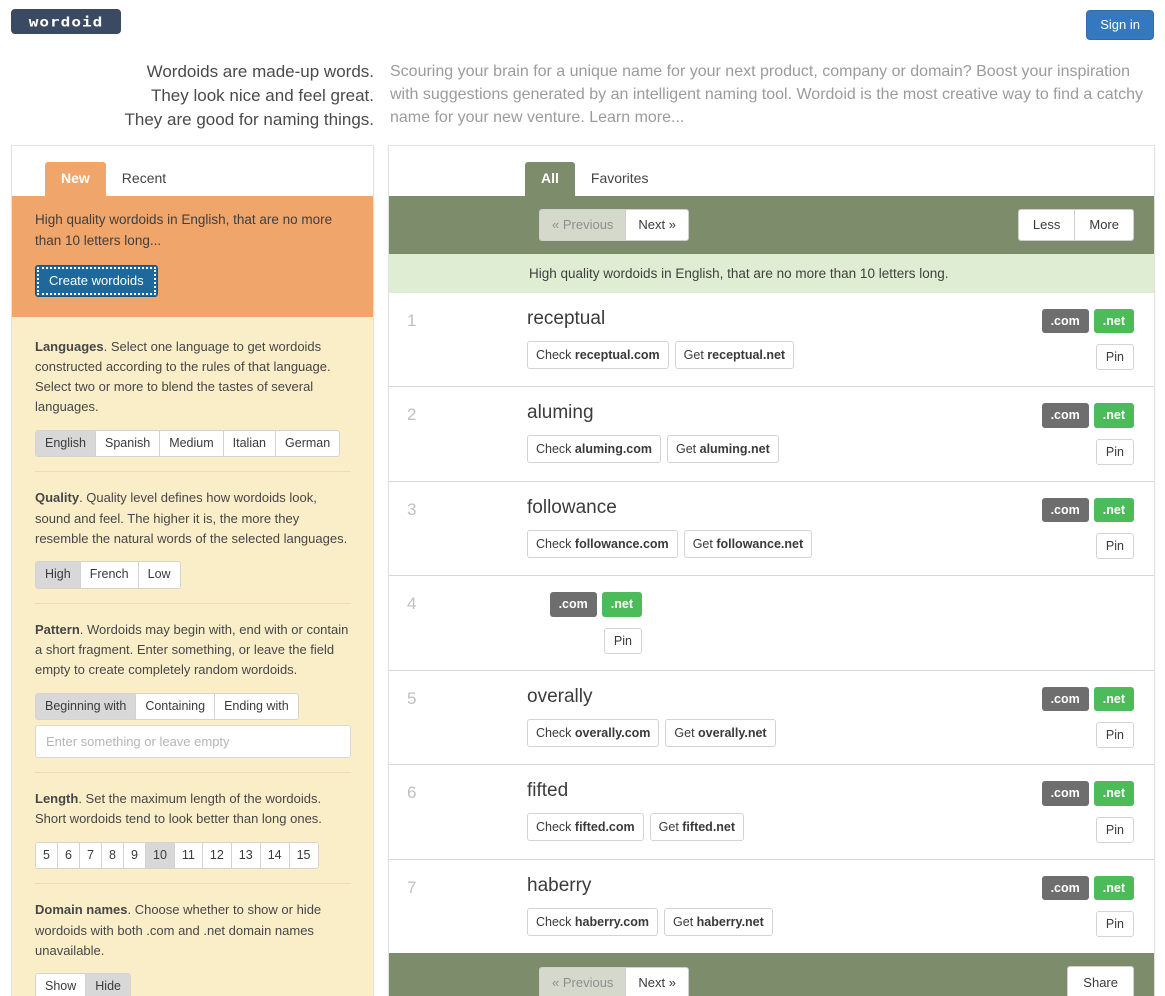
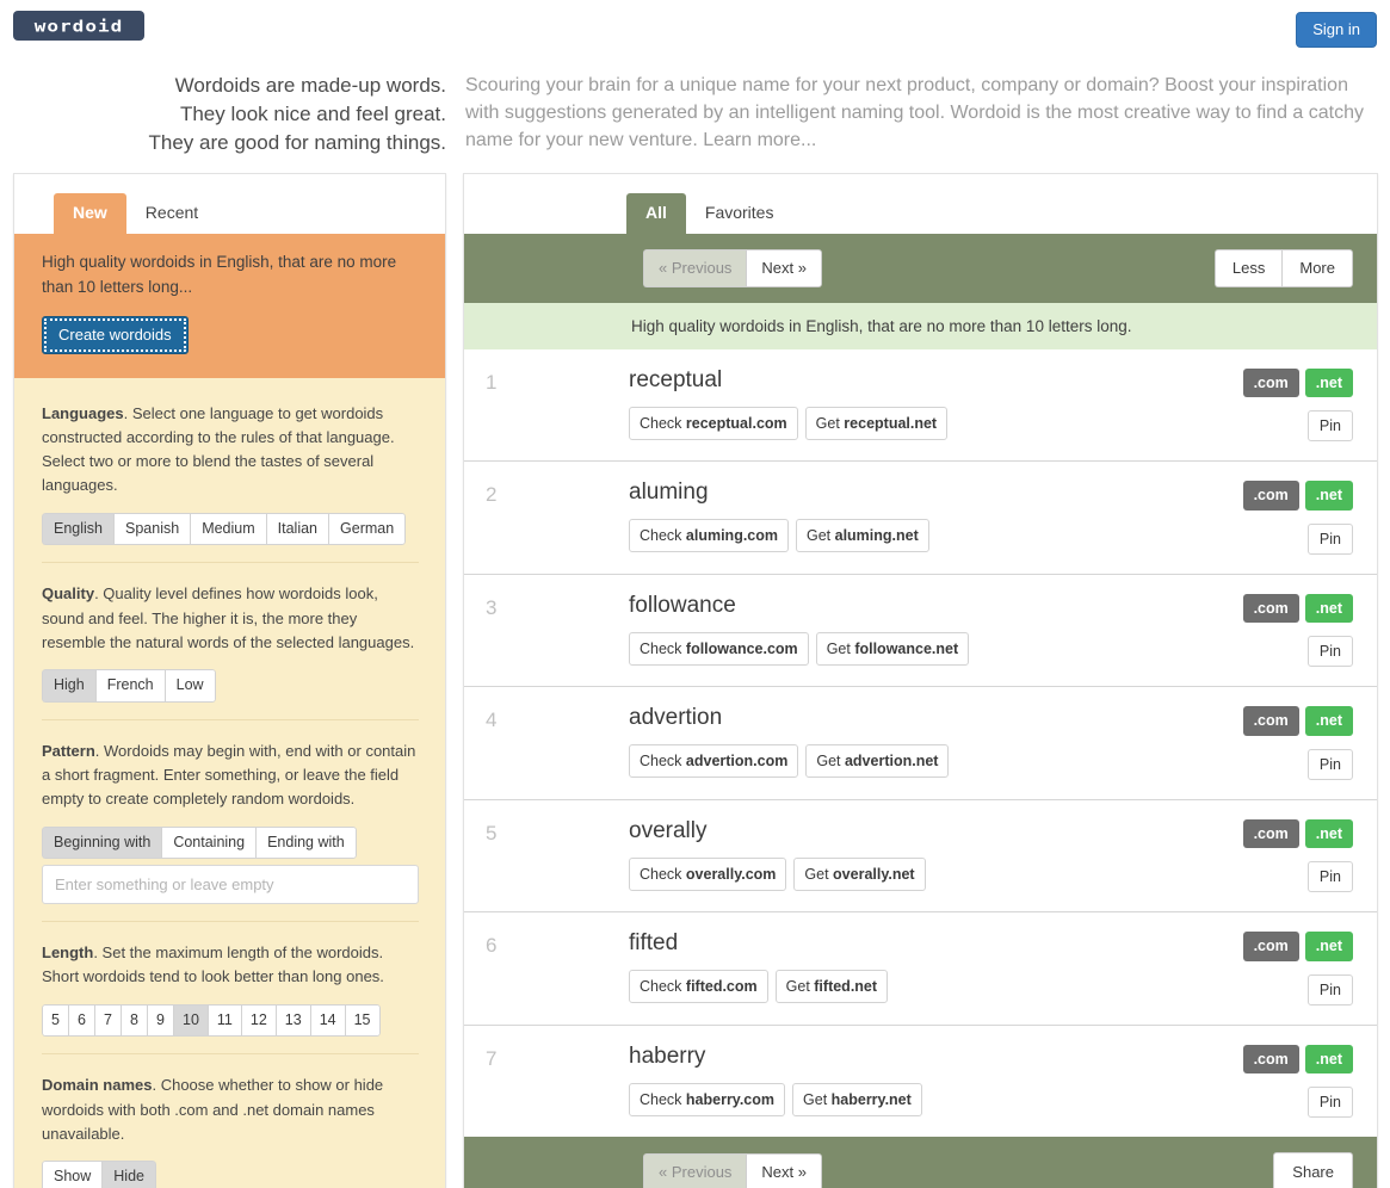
  wordoid
  Sign in
  Wordoids are made-up words.
  They look nice and feel great.
  They are good for naming things.
  Scouring your brain for a unique name for your next product, company or domain? Boost your inspiration with suggestions generated by an intelligent naming tool. Wordoid is the most creative way to find a catchy name for your new venture. Learn more...
  New
  Recent
  High quality wordoids in English, that are no more than 10 letters long...
  Create wordoids
  Languages. Select one language to get wordoids constructed according to the rules of that language. Select two or more to blend the tastes of several languages.
  English
  Spanish
  Medium
  Italian
  German
  Quality. Quality level defines how wordoids look, sound and feel. The higher it is, the more they resemble the natural words of the selected languages.
  High
  French
  Low
  Pattern. Wordoids may begin with, end with or contain a short fragment. Enter something, or leave the field empty to create completely random wordoids.
  Beginning with
  Containing
  Ending with
  Enter something or leave empty
  Length. Set the maximum length of the wordoids. Short wordoids tend to look better than long ones.
  5
  6
  7
  8
  9
  10
  11
  12
  13
  14
  15
  Domain names. Choose whether to show or hide wordoids with both .com and .net domain names unavailable.
  Show
  Hide
  All
  Favorites
  « Previous
  Next »
  Less
  More
  High quality wordoids in English, that are no more than 10 letters long.
  1
  receptual
  Check receptual.com
  Get receptual.net
  .com
  .net
  Pin
  2
  aluming
  Check aluming.com
  Get aluming.net
  .com
  .net
  Pin
  3
  followance
  Check followance.com
  Get followance.net
  .com
  .net
  Pin
  4
+ advertion
+ Check advertion.com
+ Get advertion.net
  .com
  .net
  Pin
  5
  overally
  Check overally.com
  Get overally.net
  .com
  .net
  Pin
  6
  fifted
  Check fifted.com
  Get fifted.net
  .com
  .net
  Pin
  7
  haberry
  Check haberry.com
  Get haberry.net
  .com
  .net
  Pin
  « Previous
  Next »
  Share
